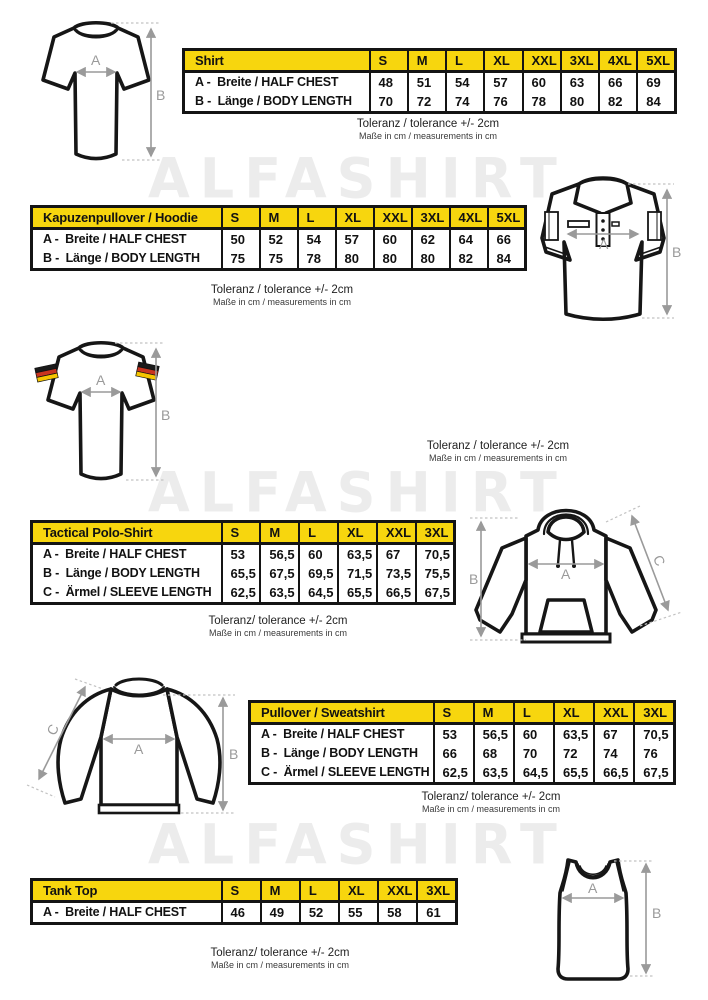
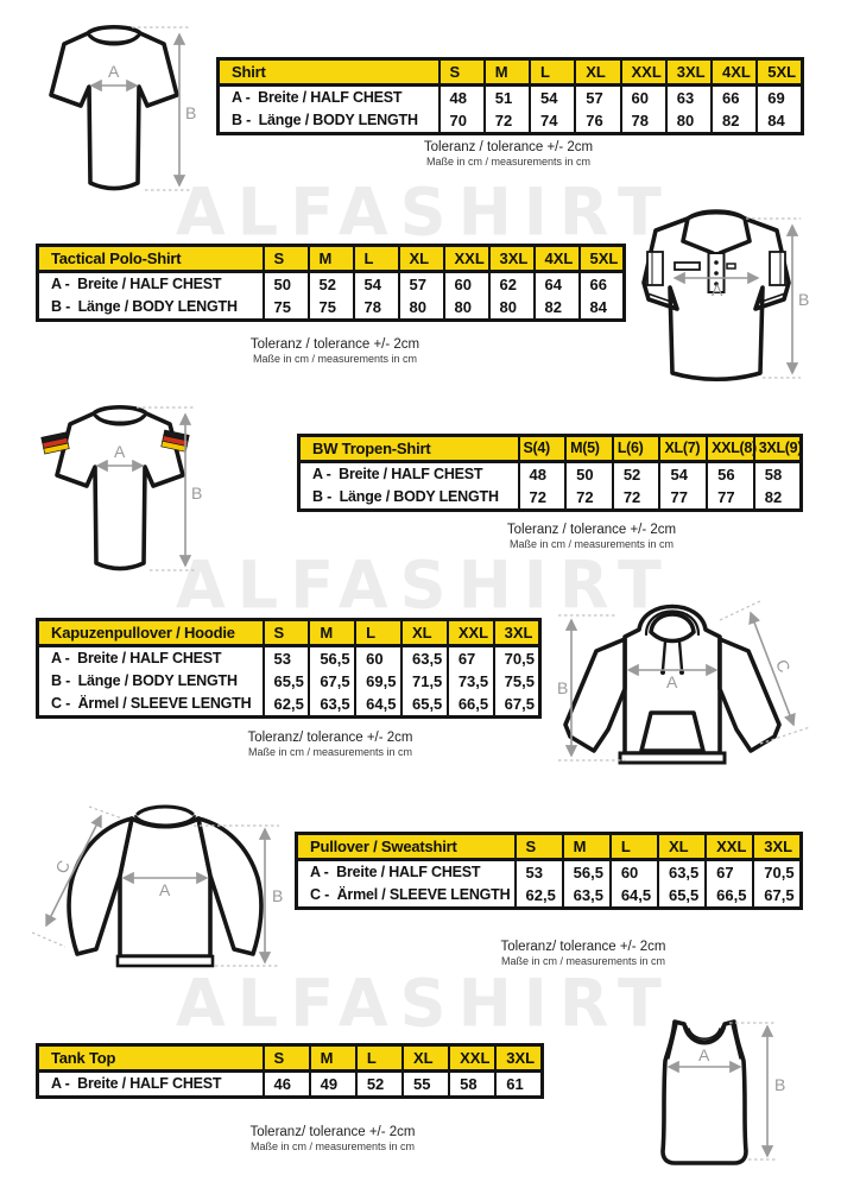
  ALFASHIRT
  ALFASHIRT
  ALFASHIRT
  A
  B
  Shirt	S	M	L	XL	XXL	3XL	4XL	5XL
  A - Breite / HALF CHEST	48	51	54	57	60	63	66	69
  B - Länge / BODY LENGTH	70	72	74	76	78	80	82	84
  Toleranz / tolerance +/- 2cm
  Maße in cm / measurements in cm
- Kapuzenpullover / Hoodie	S	M	L	XL	XXL	3XL	4XL	5XL
+ Tactical Polo-Shirt	S	M	L	XL	XXL	3XL	4XL	5XL
  A - Breite / HALF CHEST	50	52	54	57	60	62	64	66
  B - Länge / BODY LENGTH	75	75	78	80	80	80	82	84
  Toleranz / tolerance +/- 2cm
  Maße in cm / measurements in cm
  A
  B
  A
  B
+ BW Tropen-Shirt	S(4)	M(5)	L(6)	XL(7)	XXL(8)	3XL(9)
+ A - Breite / HALF CHEST	48	50	52	54	56	58
+ B - Länge / BODY LENGTH	72	72	72	77	77	82
  Toleranz / tolerance +/- 2cm
  Maße in cm / measurements in cm
- Tactical Polo-Shirt	S	M	L	XL	XXL	3XL
+ Kapuzenpullover / Hoodie	S	M	L	XL	XXL	3XL
  A - Breite / HALF CHEST	53	56,5	60	63,5	67	70,5
  B - Länge / BODY LENGTH	65,5	67,5	69,5	71,5	73,5	75,5
  C - Ärmel / SLEEVE LENGTH	62,5	63,5	64,5	65,5	66,5	67,5
  Toleranz/ tolerance +/- 2cm
  Maße in cm / measurements in cm
  A
  B
  A
  B
  Pullover / Sweatshirt	S	M	L	XL	XXL	3XL
  A - Breite / HALF CHEST	53	56,5	60	63,5	67	70,5
- B - Länge / BODY LENGTH	66	68	70	72	74	76
  C - Ärmel / SLEEVE LENGTH	62,5	63,5	64,5	65,5	66,5	67,5
  Toleranz/ tolerance +/- 2cm
  Maße in cm / measurements in cm
  Tank Top	S	M	L	XL	XXL	3XL
  A - Breite / HALF CHEST	46	49	52	55	58	61
  Toleranz/ tolerance +/- 2cm
  Maße in cm / measurements in cm
  A
  B
